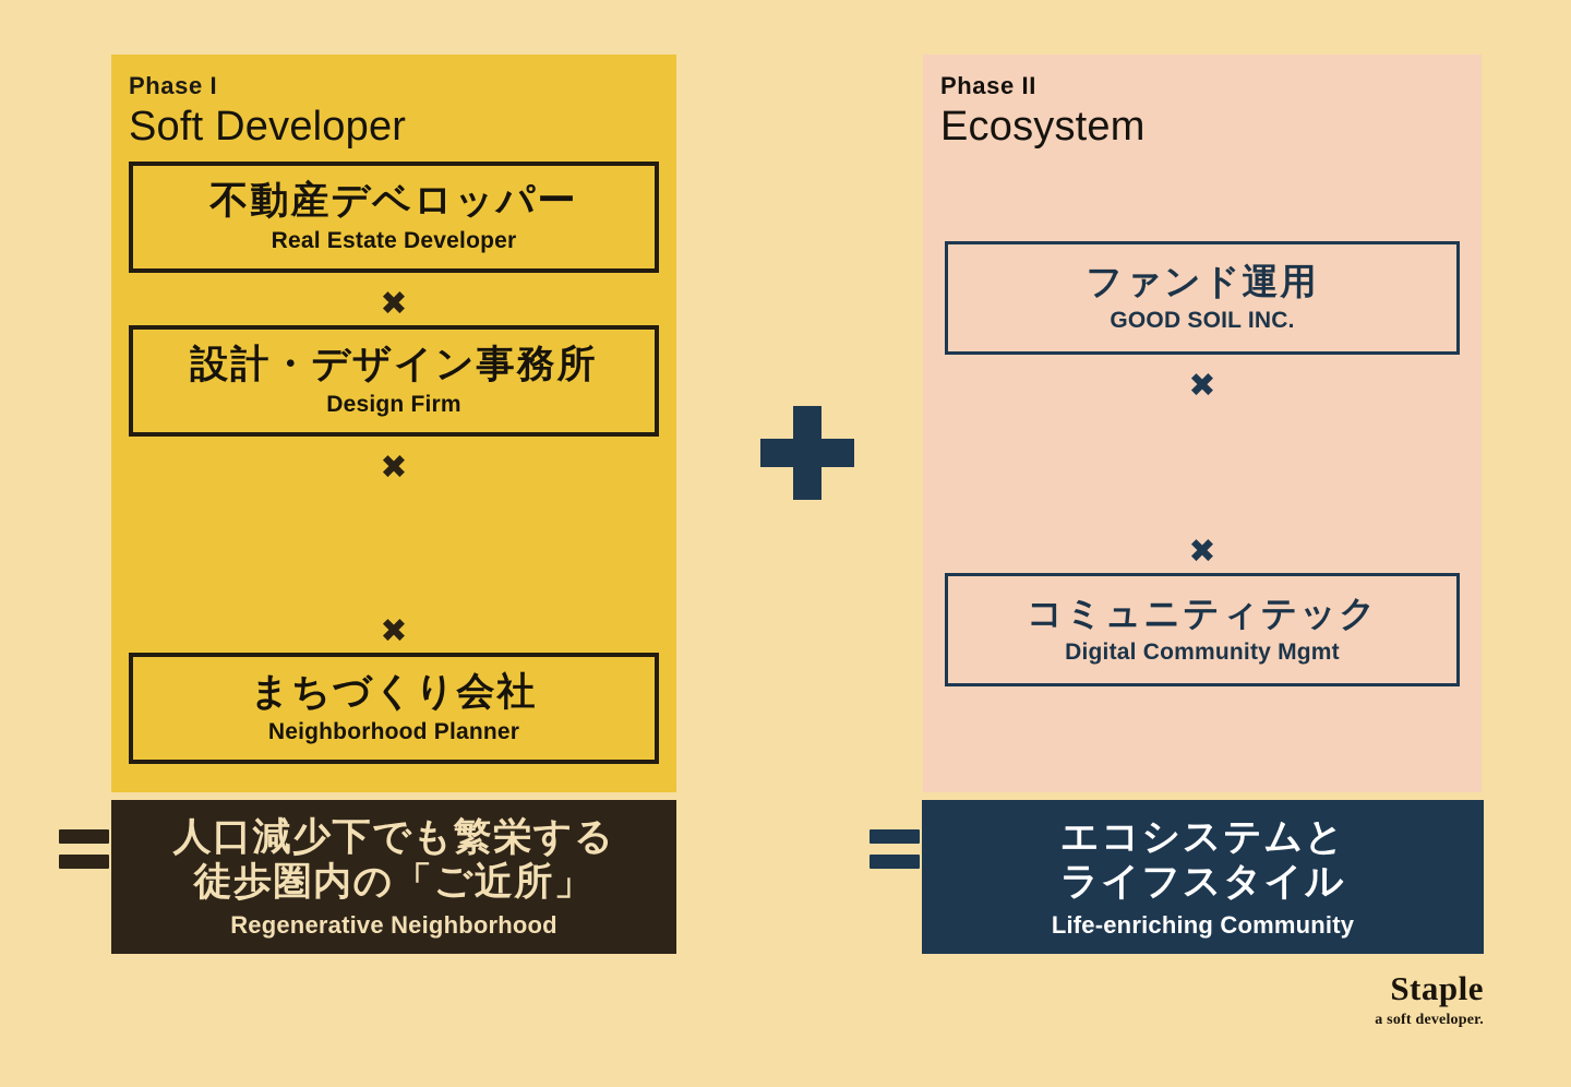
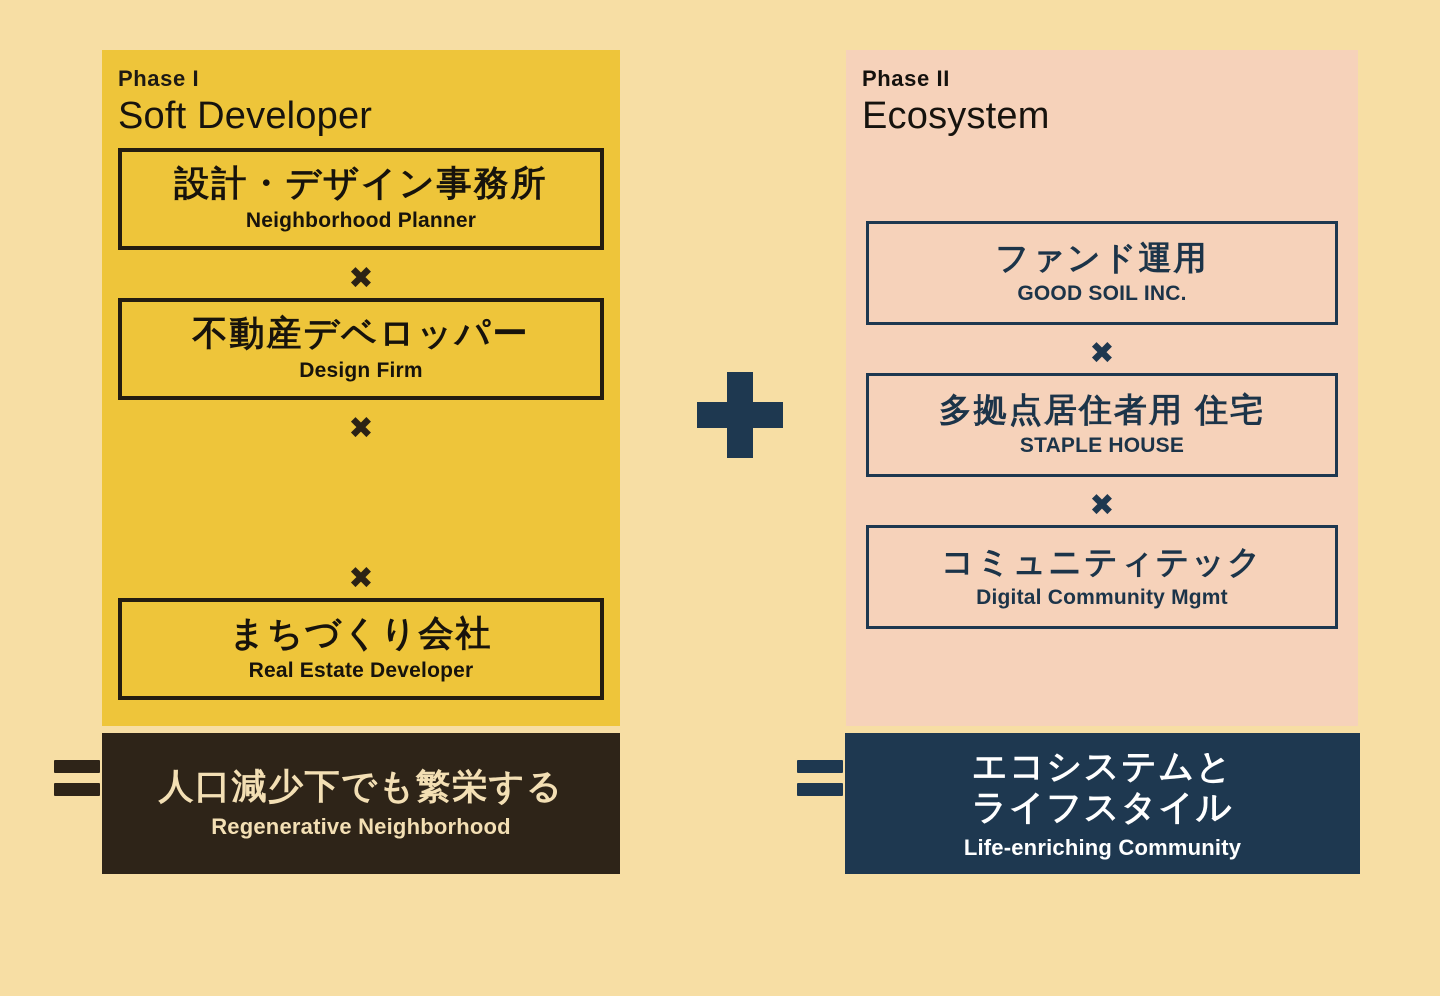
  Phase I
  Soft Developer
- 不動産デベロッパー
+ 設計・デザイン事務所
- Real Estate Developer
+ Neighborhood Planner
  ✖
- 設計・デザイン事務所
+ 不動産デベロッパー
  Design Firm
  ✖
  ✖
  まちづくり会社
- Neighborhood Planner
+ Real Estate Developer
  人口減少下でも繁栄する
- 徒歩圏内の「ご近所」
  Regenerative Neighborhood
  Phase II
  Ecosystem
  ファンド運用
  GOOD SOIL INC.
  ✖
+ 多拠点居住者用 住宅
+ STAPLE HOUSE
  ✖
  コミュニティテック
  Digital Community Mgmt
  エコシステムと
  ライフスタイル
  Life-enriching Community
- Staple
- a soft developer.
